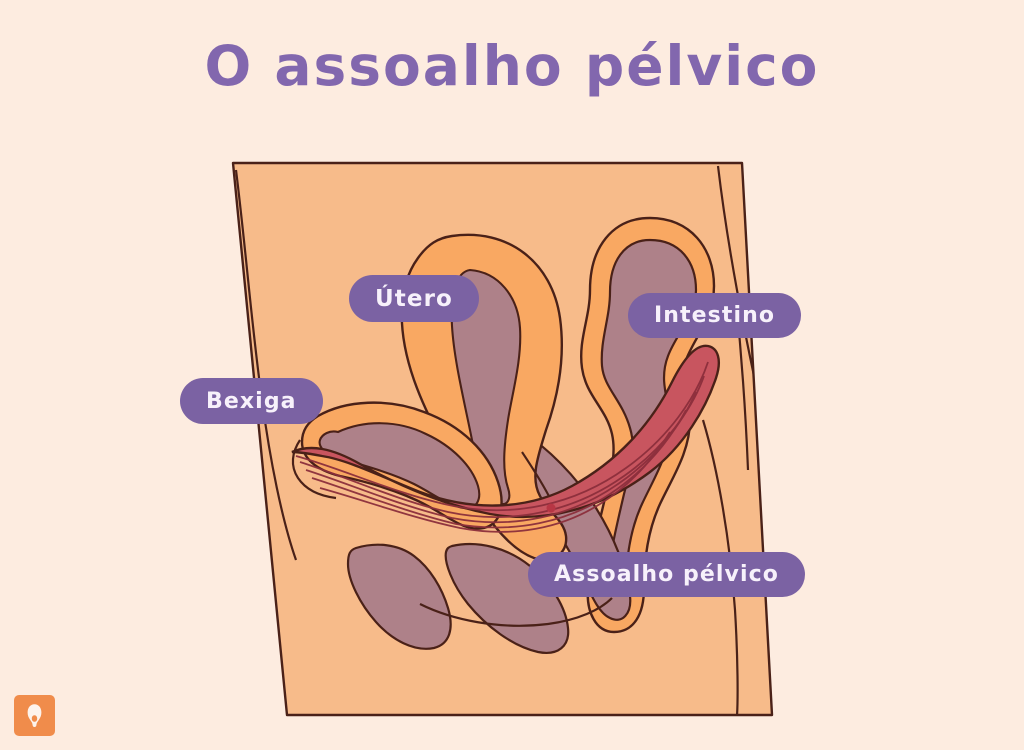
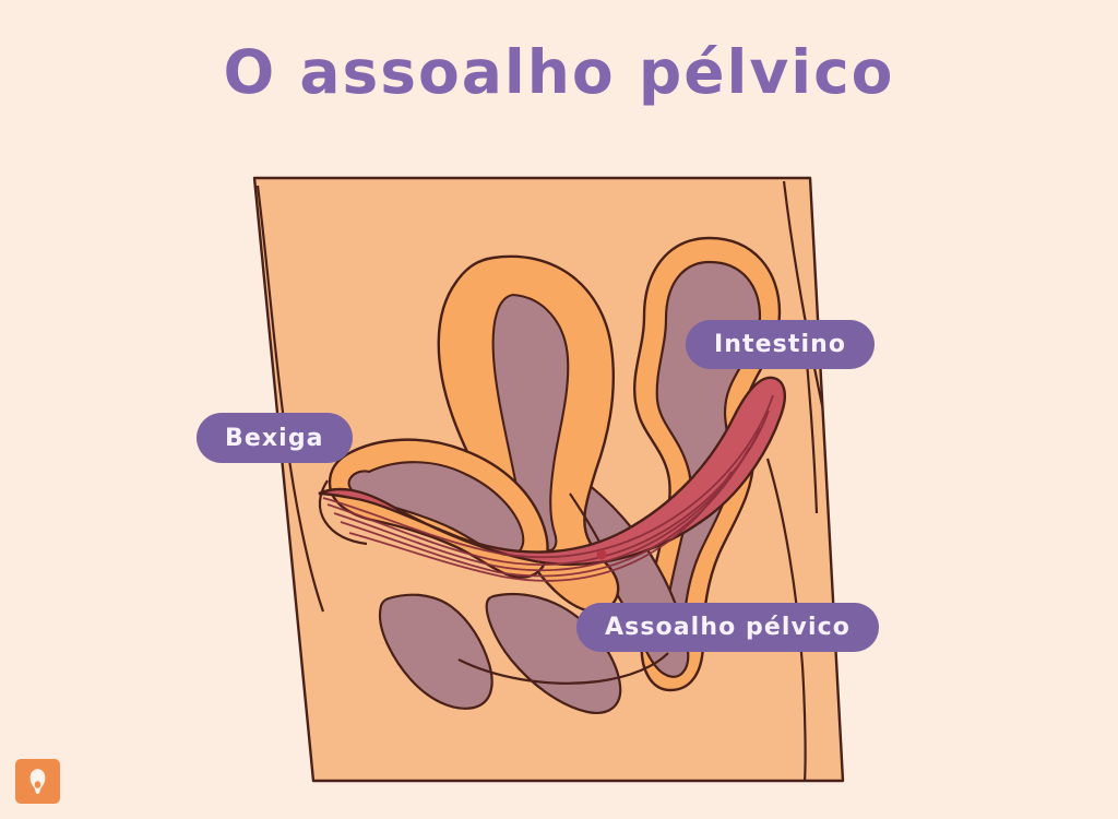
  O assoalho pélvico
- Útero
  Intestino
  Bexiga
  Assoalho pélvico
